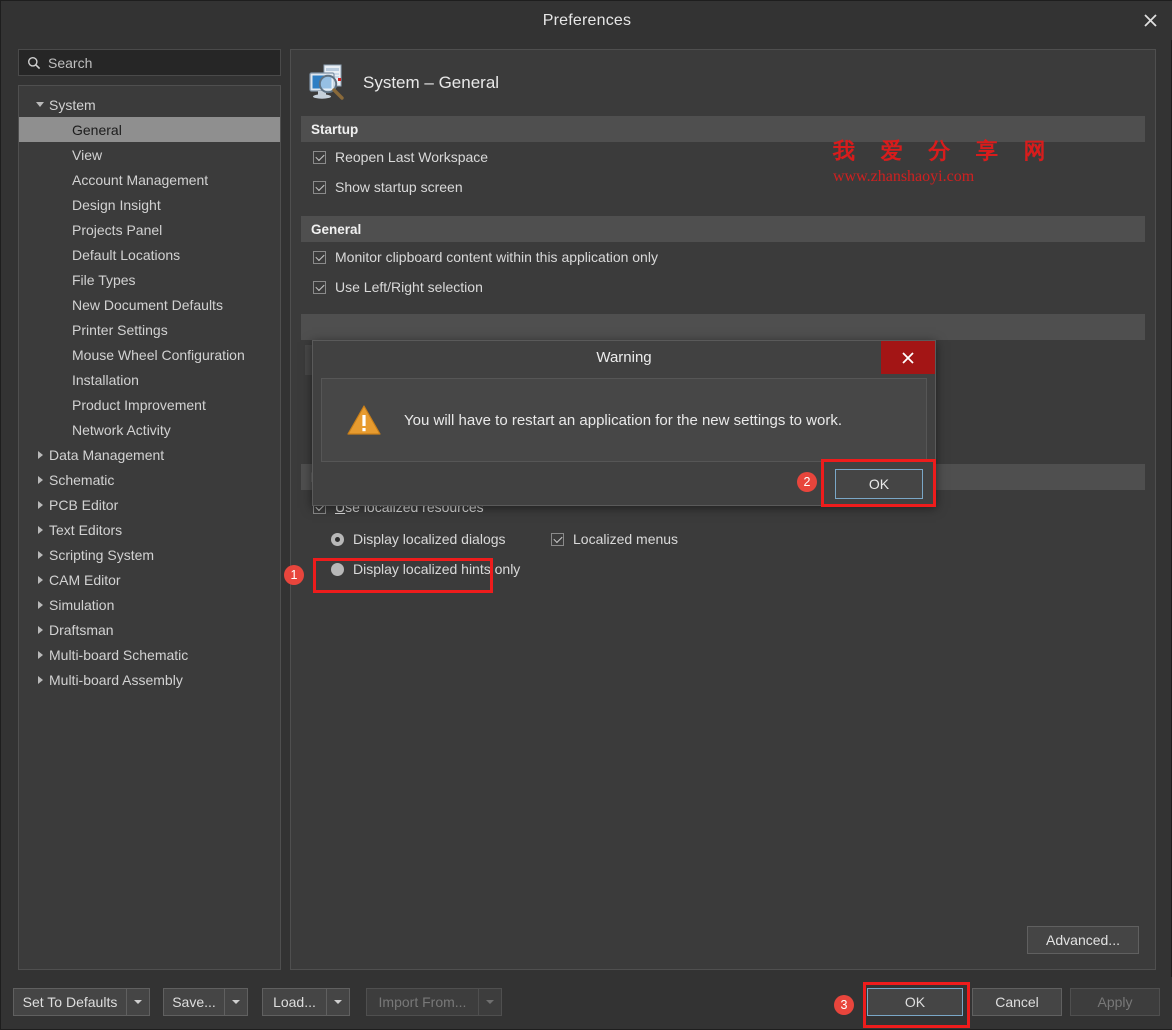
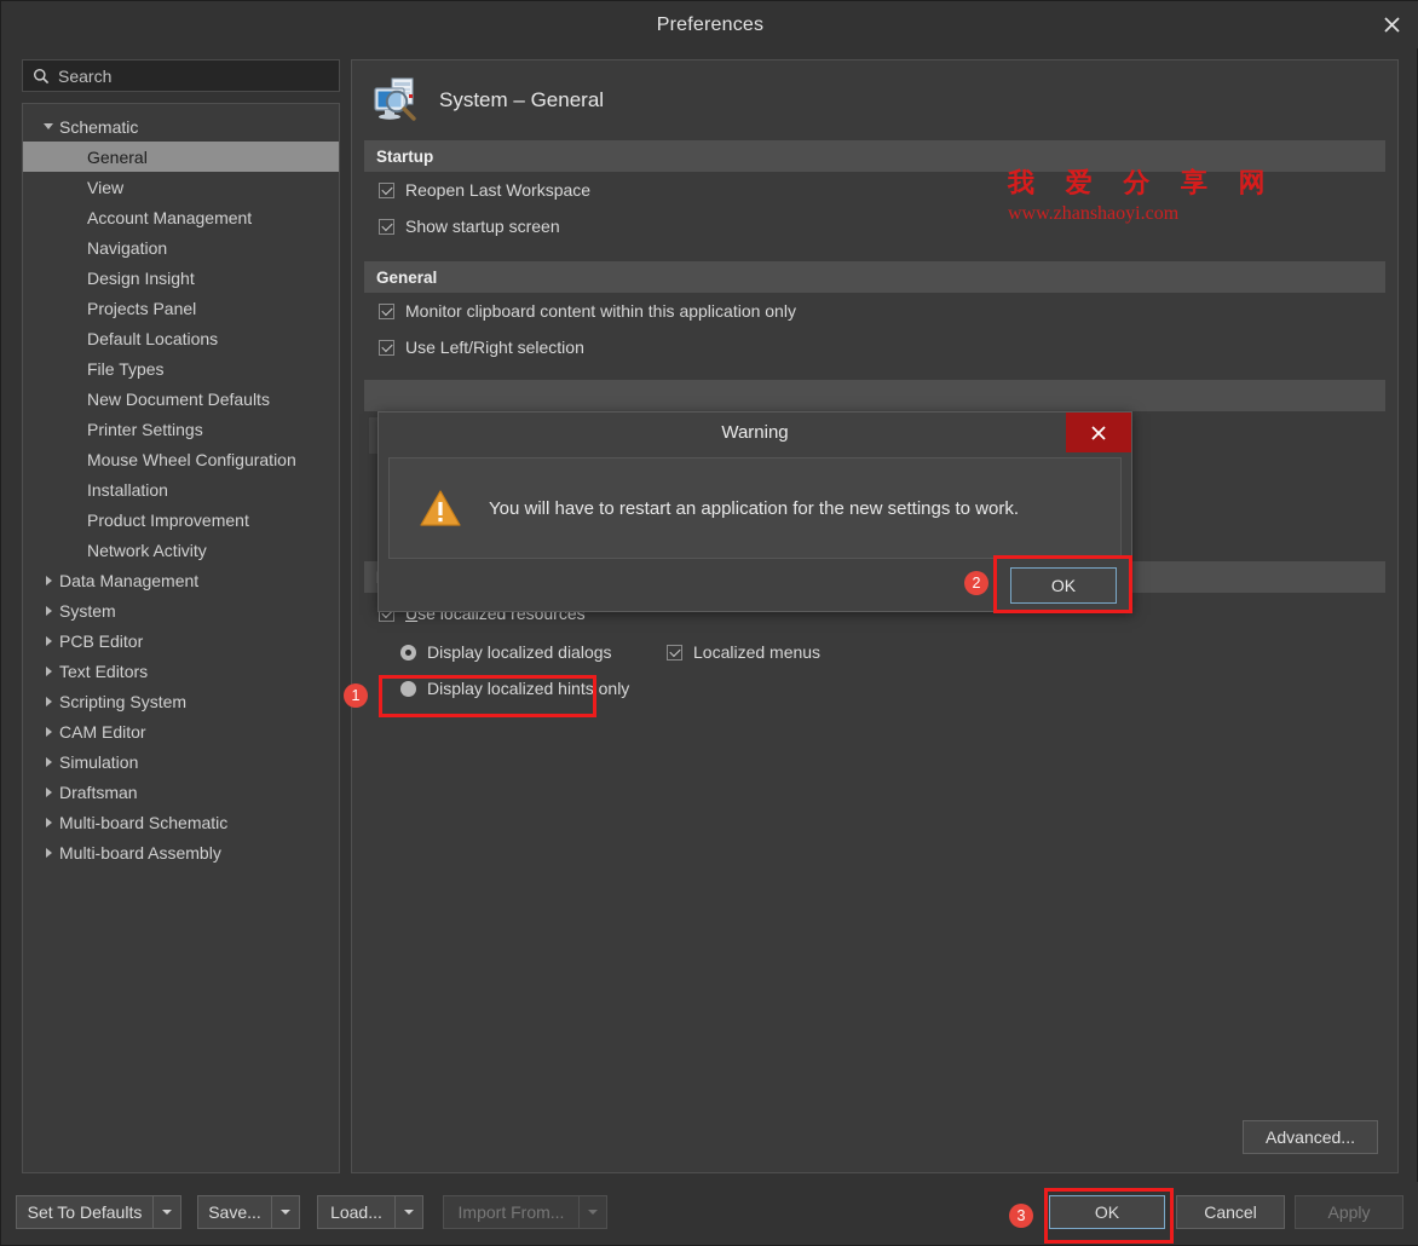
  Preferences
  Search
- System
+ Schematic
  General
  View
  Account Management
+ Navigation
  Design Insight
  Projects Panel
  Default Locations
  File Types
  New Document Defaults
  Printer Settings
  Mouse Wheel Configuration
  Installation
  Product Improvement
  Network Activity
  Data Management
- Schematic
+ System
  PCB Editor
  Text Editors
  Scripting System
  CAM Editor
  Simulation
  Draftsman
  Multi-board Schematic
  Multi-board Assembly
  System – General
  Startup
  Reopen Last Workspace
  Show startup screen
  General
  Monitor clipboard content within this application only
  Use Left/Right selection
  Use localized resources
  Display localized dialogs
  Localized menus
  Display localized hints only
  Advanced...
  我 爱 分 享 网
  www.zhanshaoyi.com
  Set To Defaults
  Save...
  Load...
  Import From...
  OK
  Cancel
  Apply
  Warning
  You will have to restart an application for the new settings to work.
  OK
  1
  2
  3
